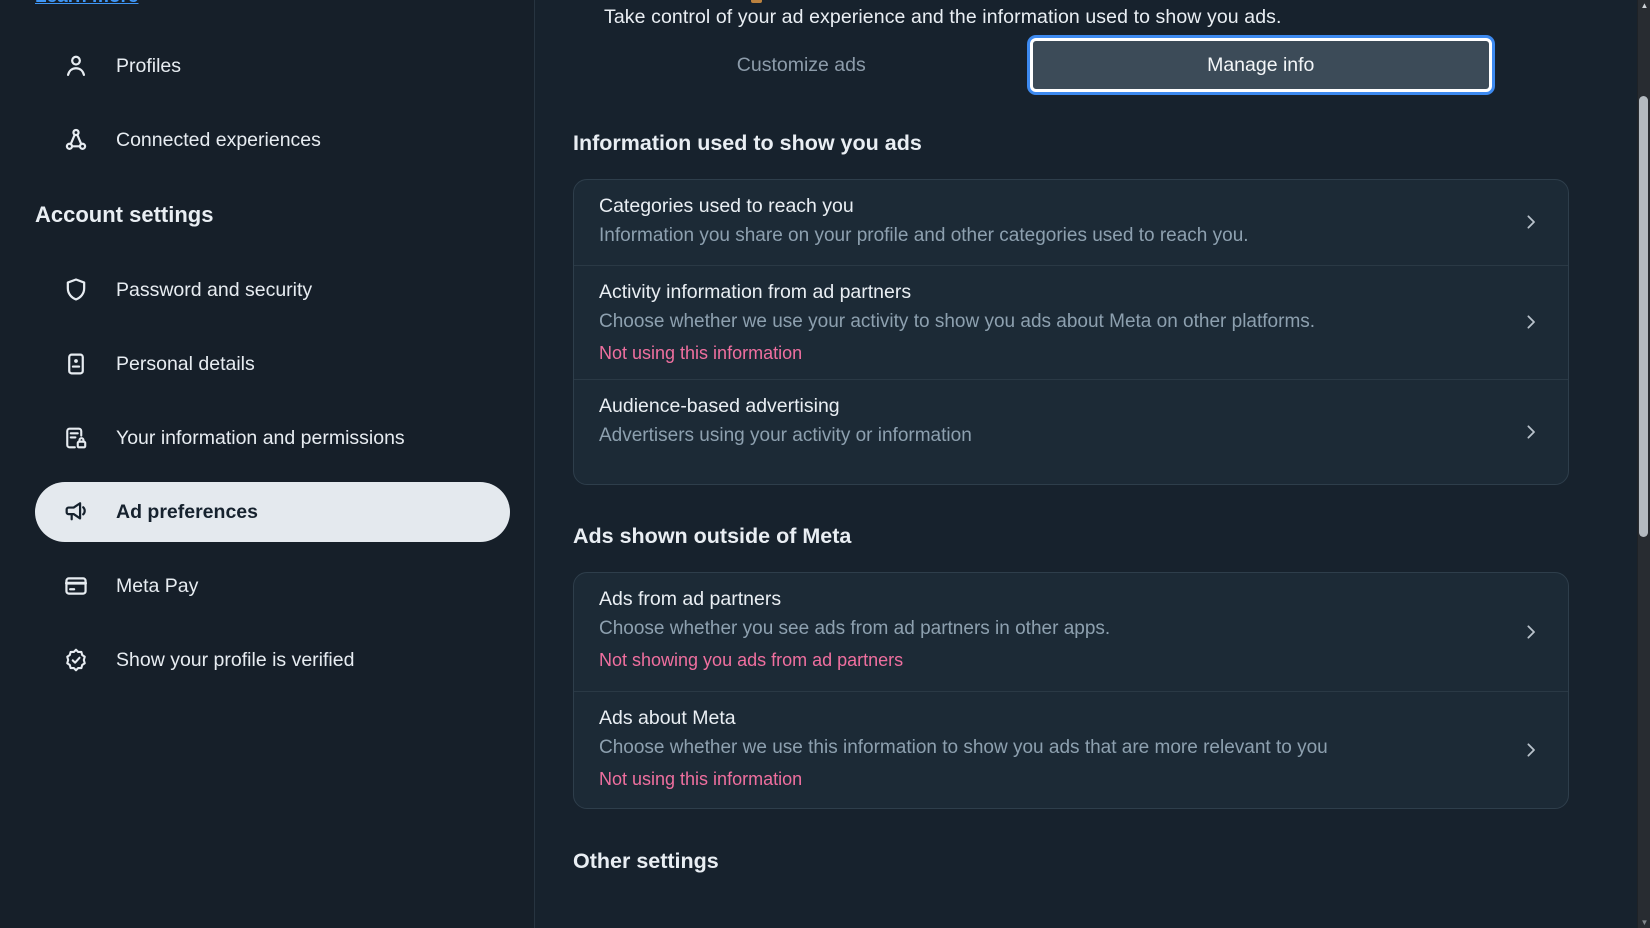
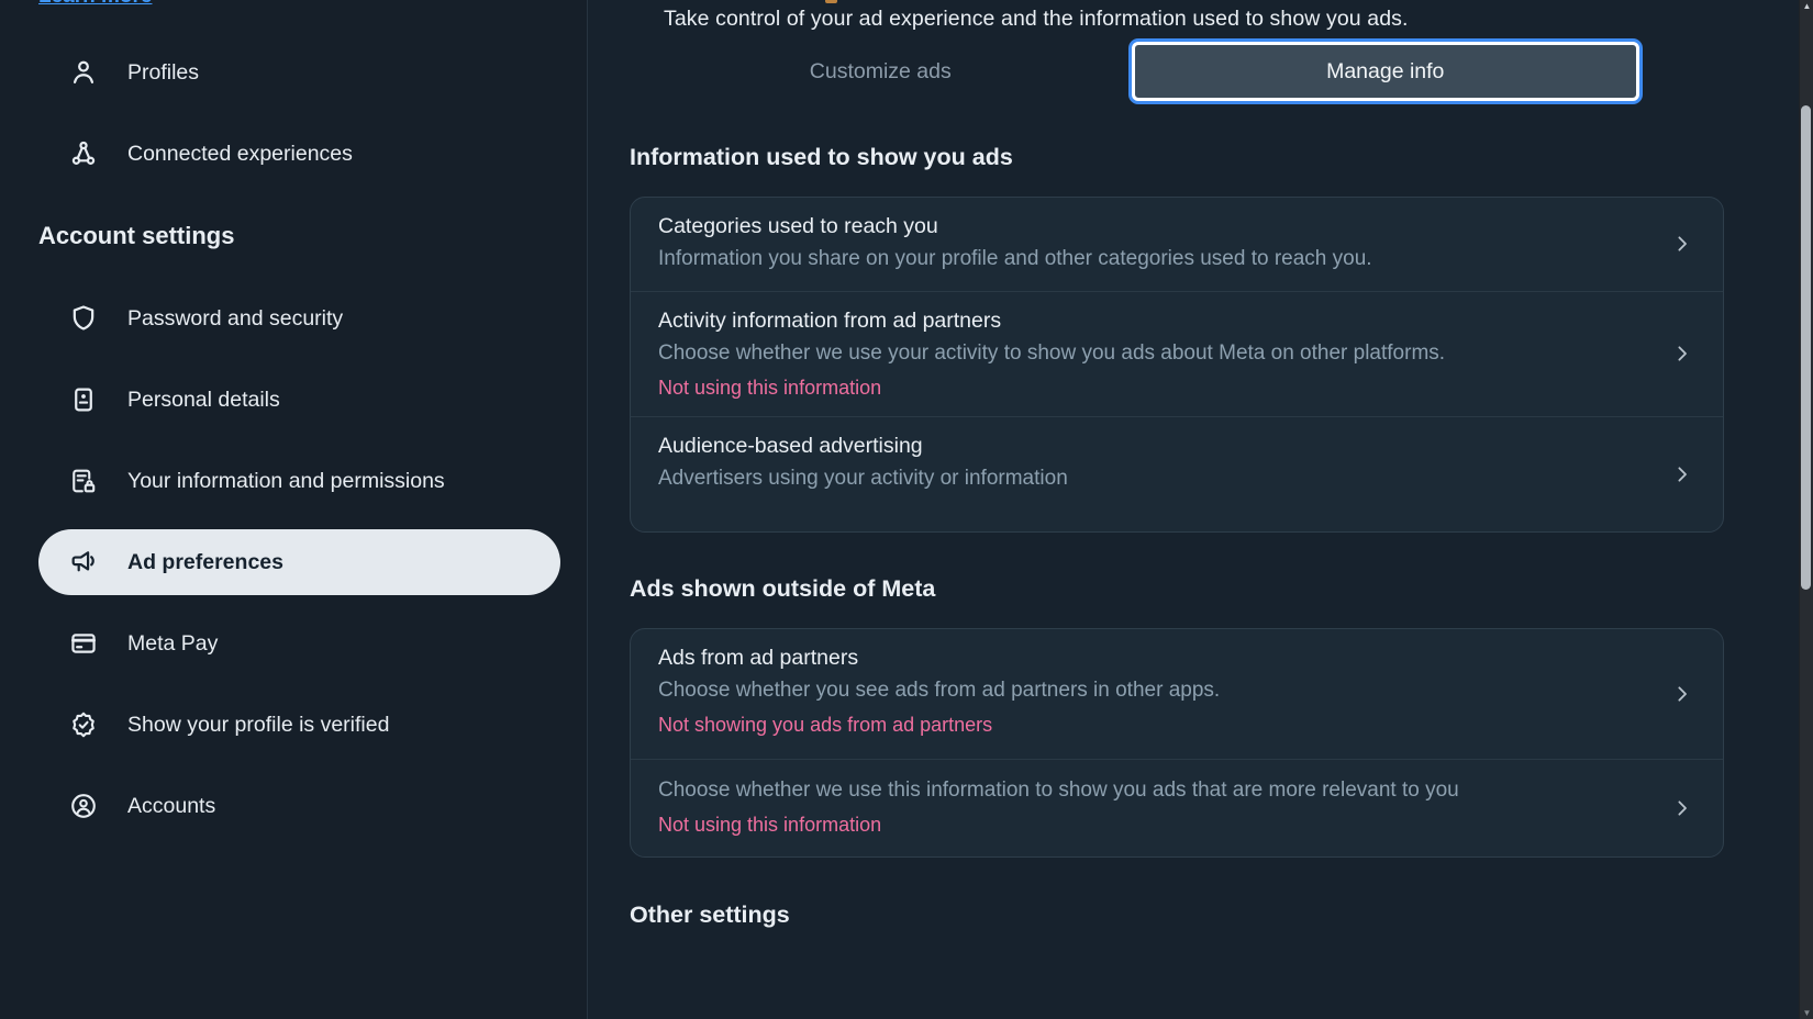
  Profiles
  Connected experiences
  Account settings
  Password and security
  Personal details
  Your information and permissions
  Ad preferences
  Meta Pay
  Show your profile is verified
+ Accounts
  Take control of your ad experience and the information used to show you ads.
  Customize ads
  Manage info
  Information used to show you ads
  Categories used to reach you
  Information you share on your profile and other categories used to reach you.
  Activity information from ad partners
  Choose whether we use your activity to show you ads about Meta on other platforms.
  Not using this information
  Audience-based advertising
  Advertisers using your activity or information
  Ads shown outside of Meta
  Ads from ad partners
  Choose whether you see ads from ad partners in other apps.
  Not showing you ads from ad partners
- Ads about Meta
  Choose whether we use this information to show you ads that are more relevant to you
  Not using this information
  Other settings
  ▲
  ▼
